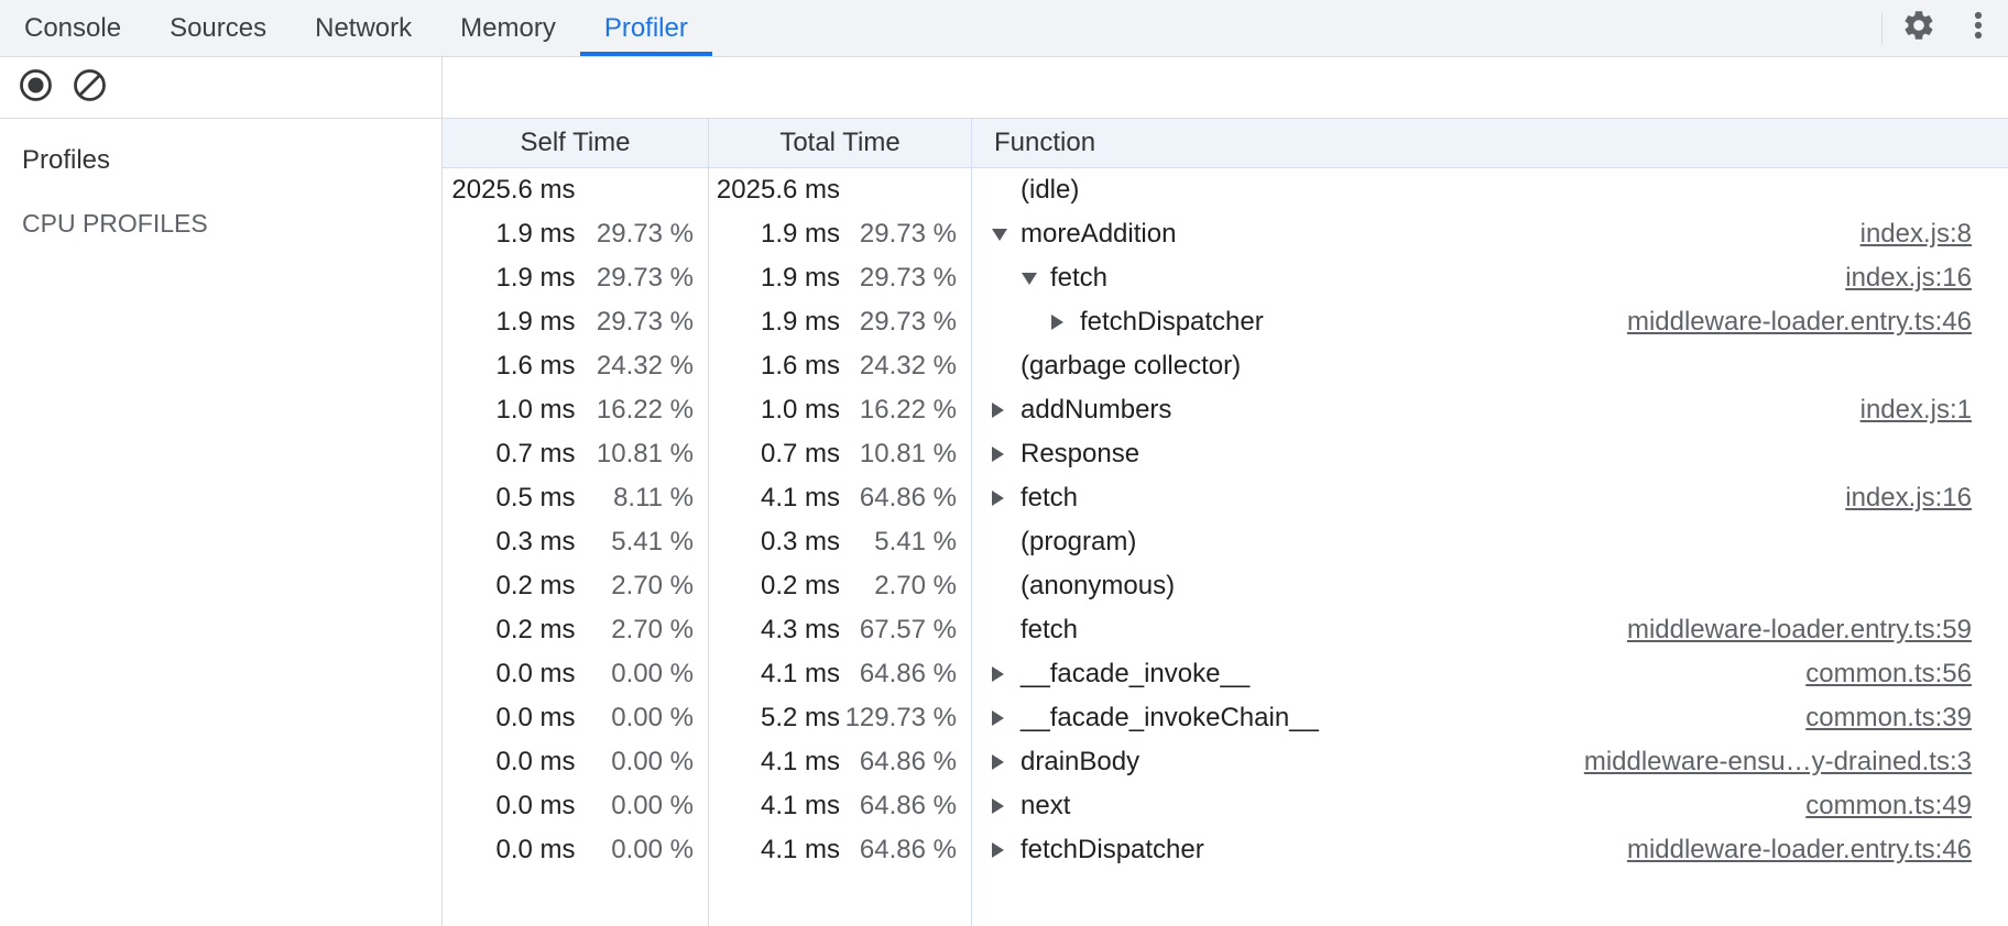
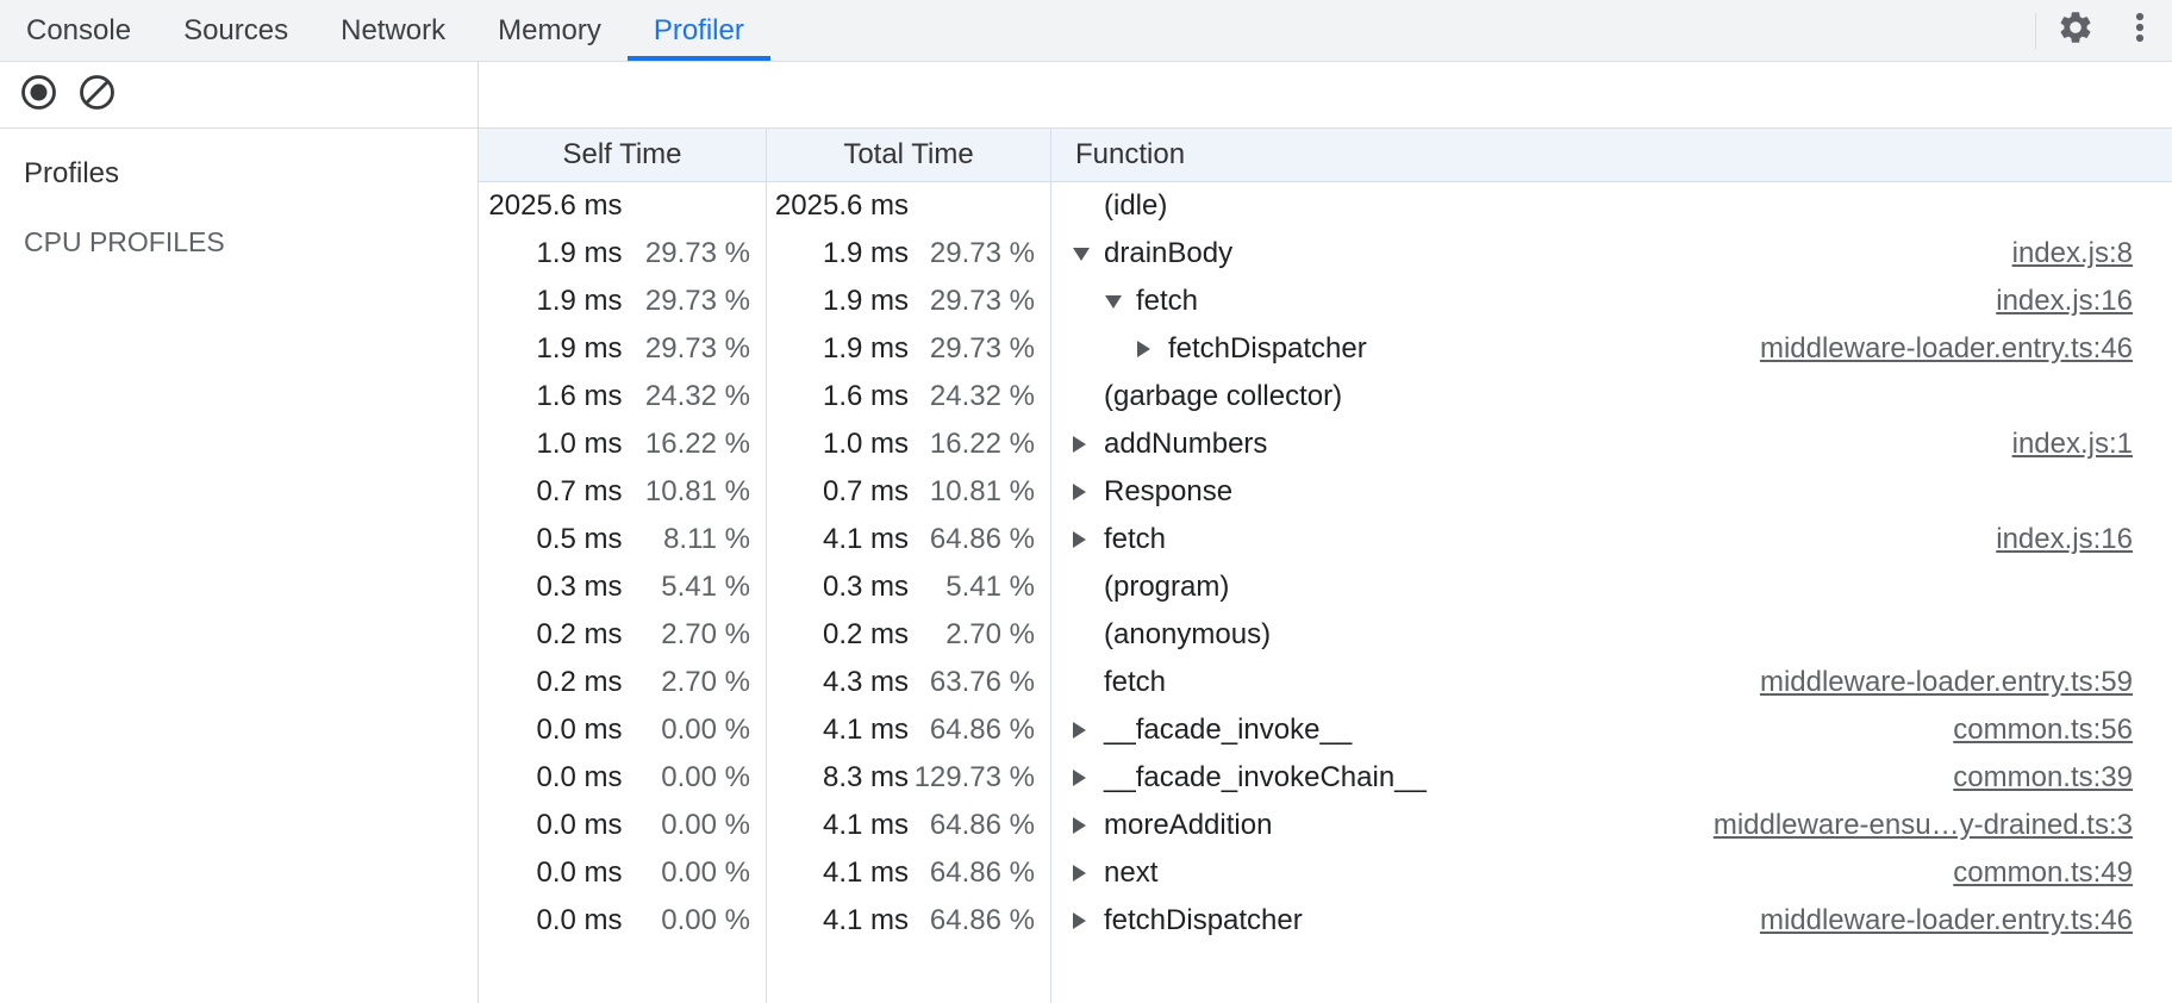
  Console
  Sources
  Network
  Memory
  Profiler
  Profiles
  CPU PROFILES
  Self Time
  Total Time
  Function
  2025.6 ms
  2025.6 ms
  (idle)
  1.9 ms
  29.73 %
  1.9 ms
  29.73 %
- moreAddition
+ drainBody
  index.js:8
  1.9 ms
  29.73 %
  1.9 ms
  29.73 %
  fetch
  index.js:16
  1.9 ms
  29.73 %
  1.9 ms
  29.73 %
  fetchDispatcher
  middleware-loader.entry.ts:46
  1.6 ms
  24.32 %
  1.6 ms
  24.32 %
  (garbage collector)
  1.0 ms
  16.22 %
  1.0 ms
  16.22 %
  addNumbers
  index.js:1
  0.7 ms
  10.81 %
  0.7 ms
  10.81 %
  Response
  0.5 ms
  8.11 %
  4.1 ms
  64.86 %
  fetch
  index.js:16
  0.3 ms
  5.41 %
  0.3 ms
  5.41 %
  (program)
  0.2 ms
  2.70 %
  0.2 ms
  2.70 %
  (anonymous)
  0.2 ms
  2.70 %
  4.3 ms
- 67.57 %
+ 63.76 %
  fetch
  middleware-loader.entry.ts:59
  0.0 ms
  0.00 %
  4.1 ms
  64.86 %
  __facade_invoke__
  common.ts:56
  0.0 ms
  0.00 %
- 5.2 ms
+ 8.3 ms
  129.73 %
  __facade_invokeChain__
  common.ts:39
  0.0 ms
  0.00 %
  4.1 ms
  64.86 %
- drainBody
+ moreAddition
  middleware-ensu…y-drained.ts:3
  0.0 ms
  0.00 %
  4.1 ms
  64.86 %
  next
  common.ts:49
  0.0 ms
  0.00 %
  4.1 ms
  64.86 %
  fetchDispatcher
  middleware-loader.entry.ts:46
